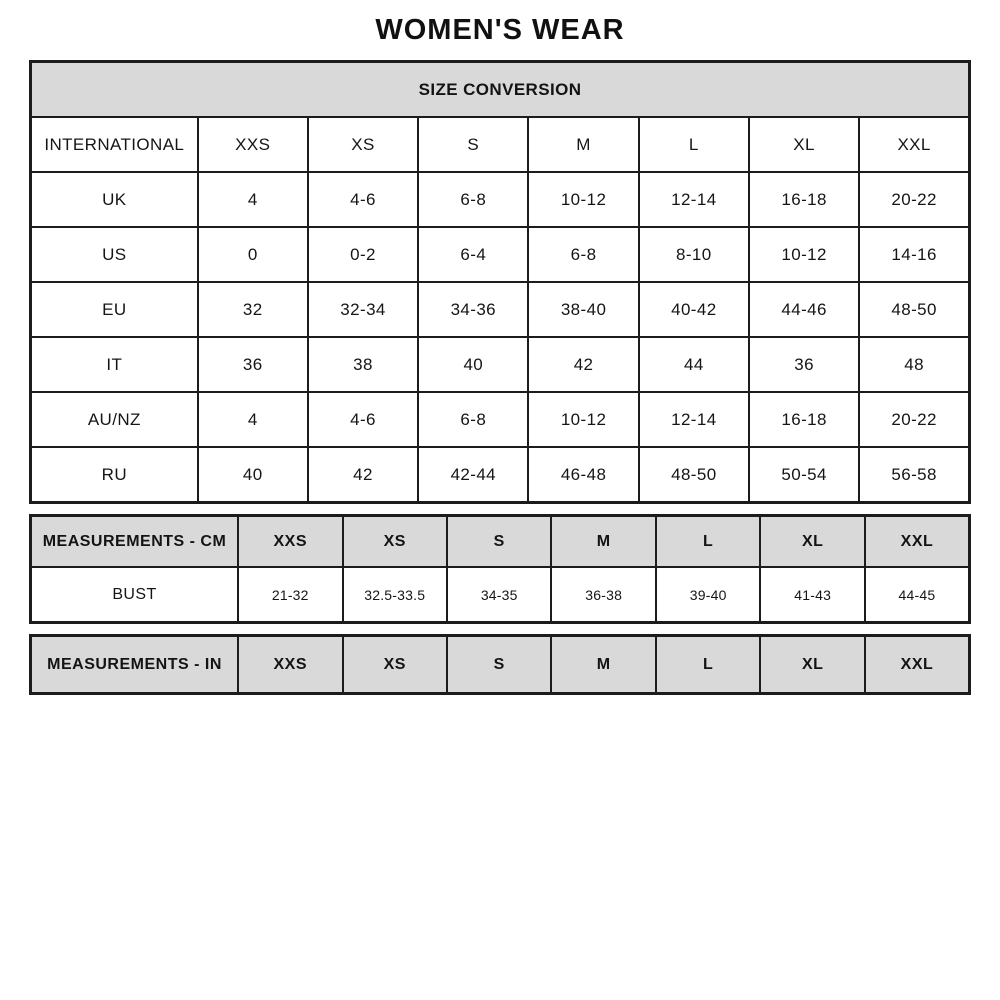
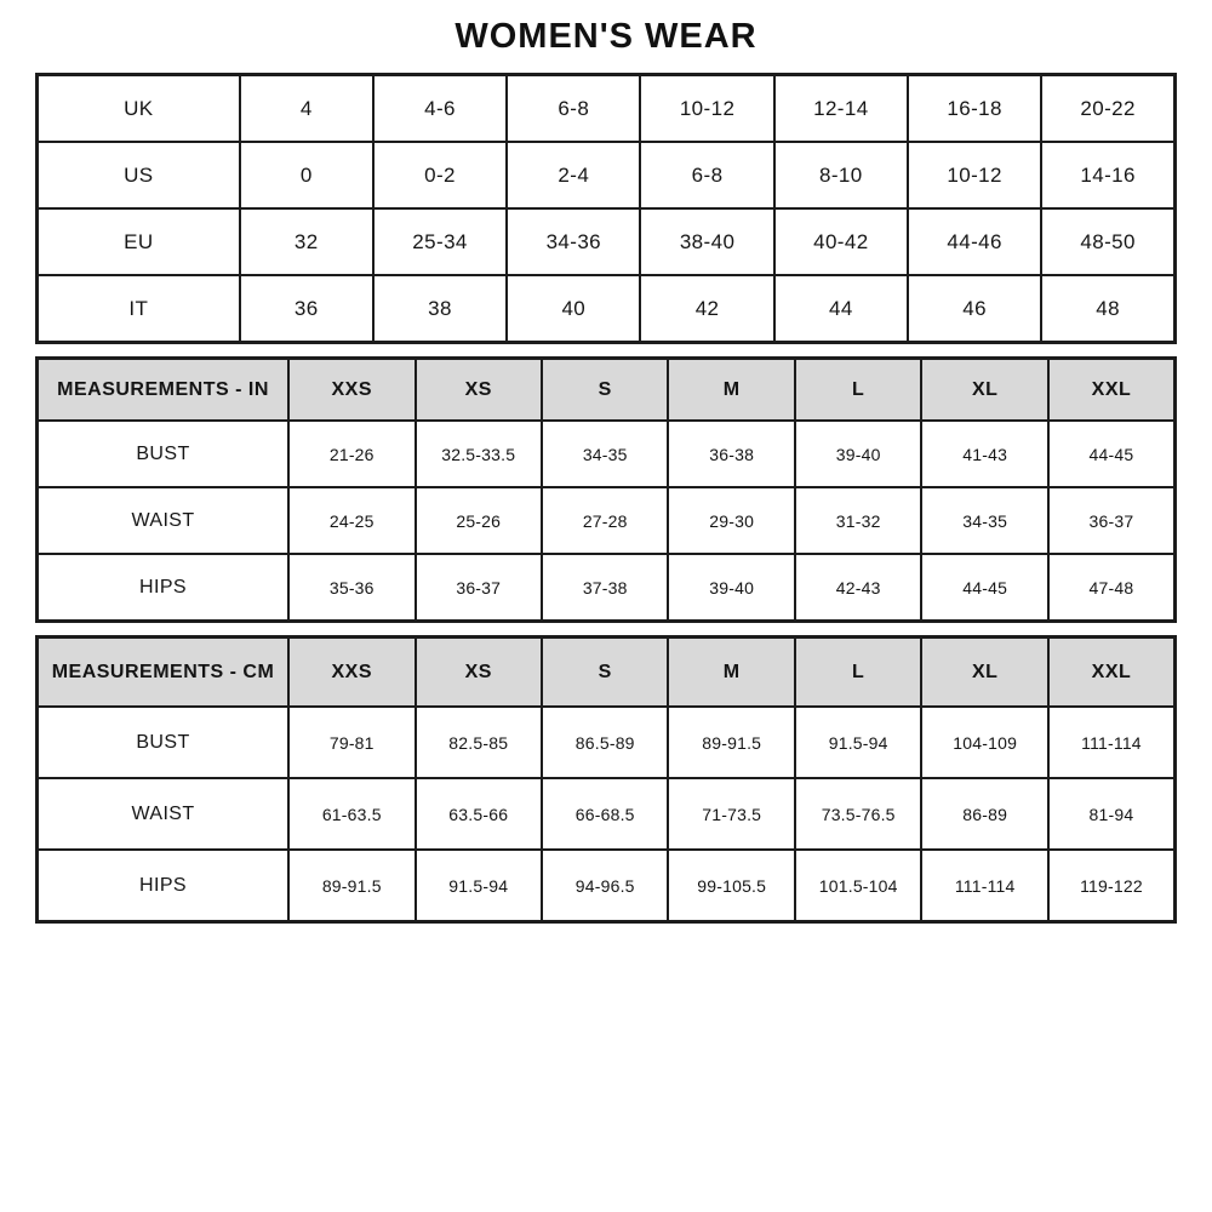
  WOMEN'S WEAR
- SIZE CONVERSION
- INTERNATIONAL	XXS	XS	S	M	L	XL	XXL
  UK	4	4-6	6-8	10-12	12-14	16-18	20-22
- US	0	0-2	6-4	6-8	8-10	10-12	14-16
+ US	0	0-2	2-4	6-8	8-10	10-12	14-16
- EU	32	32-34	34-36	38-40	40-42	44-46	48-50
+ EU	32	25-34	34-36	38-40	40-42	44-46	48-50
- IT	36	38	40	42	44	36	48
+ IT	36	38	40	42	44	46	48
- AU/NZ	4	4-6	6-8	10-12	12-14	16-18	20-22
- RU	40	42	42-44	46-48	48-50	50-54	56-58
- MEASUREMENTS - CM	XXS	XS	S	M	L	XL	XXL
+ MEASUREMENTS - IN	XXS	XS	S	M	L	XL	XXL
- BUST	21-32	32.5-33.5	34-35	36-38	39-40	41-43	44-45
+ BUST	21-26	32.5-33.5	34-35	36-38	39-40	41-43	44-45
+ WAIST	24-25	25-26	27-28	29-30	31-32	34-35	36-37
+ HIPS	35-36	36-37	37-38	39-40	42-43	44-45	47-48
- MEASUREMENTS - IN	XXS	XS	S	M	L	XL	XXL
+ MEASUREMENTS - CM	XXS	XS	S	M	L	XL	XXL
+ BUST	79-81	82.5-85	86.5-89	89-91.5	91.5-94	104-109	111-114
+ WAIST	61-63.5	63.5-66	66-68.5	71-73.5	73.5-76.5	86-89	81-94
+ HIPS	89-91.5	91.5-94	94-96.5	99-105.5	101.5-104	111-114	119-122
